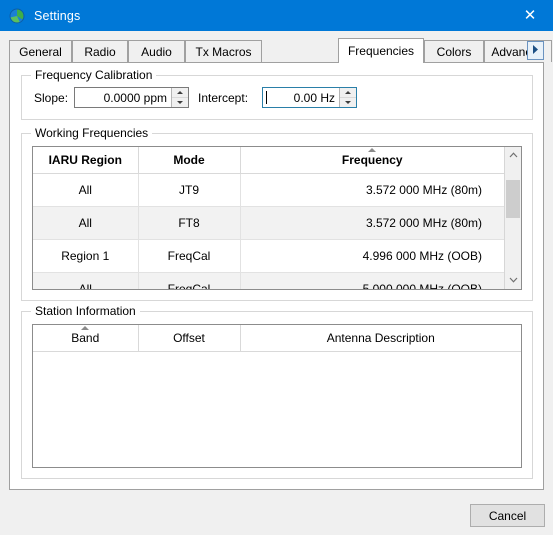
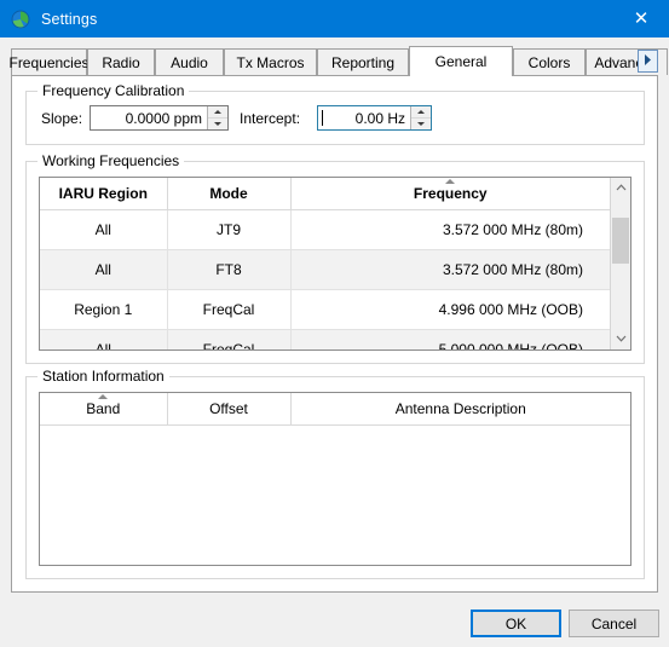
  Settings
  ✕
- General
+ Frequencies
  Radio
  Audio
  Tx Macros
+ Reporting
- Frequencies
+ General
  Colors
  Frequency Calibration
  Slope:
  0.0000 ppm
  Intercept:
  0.00 Hz
  Working Frequencies
  IARU Region	Mode	Frequency
  All	JT9	3.572 000 MHz (80m)
  All	FT8	3.572 000 MHz (80m)
  Region 1	FreqCal	4.996 000 MHz (OOB)
  All	FreqCal	5.000 000 MHz (OOB)
  Station Information
  Band	Offset	Antenna Description
+ OK
  Cancel
